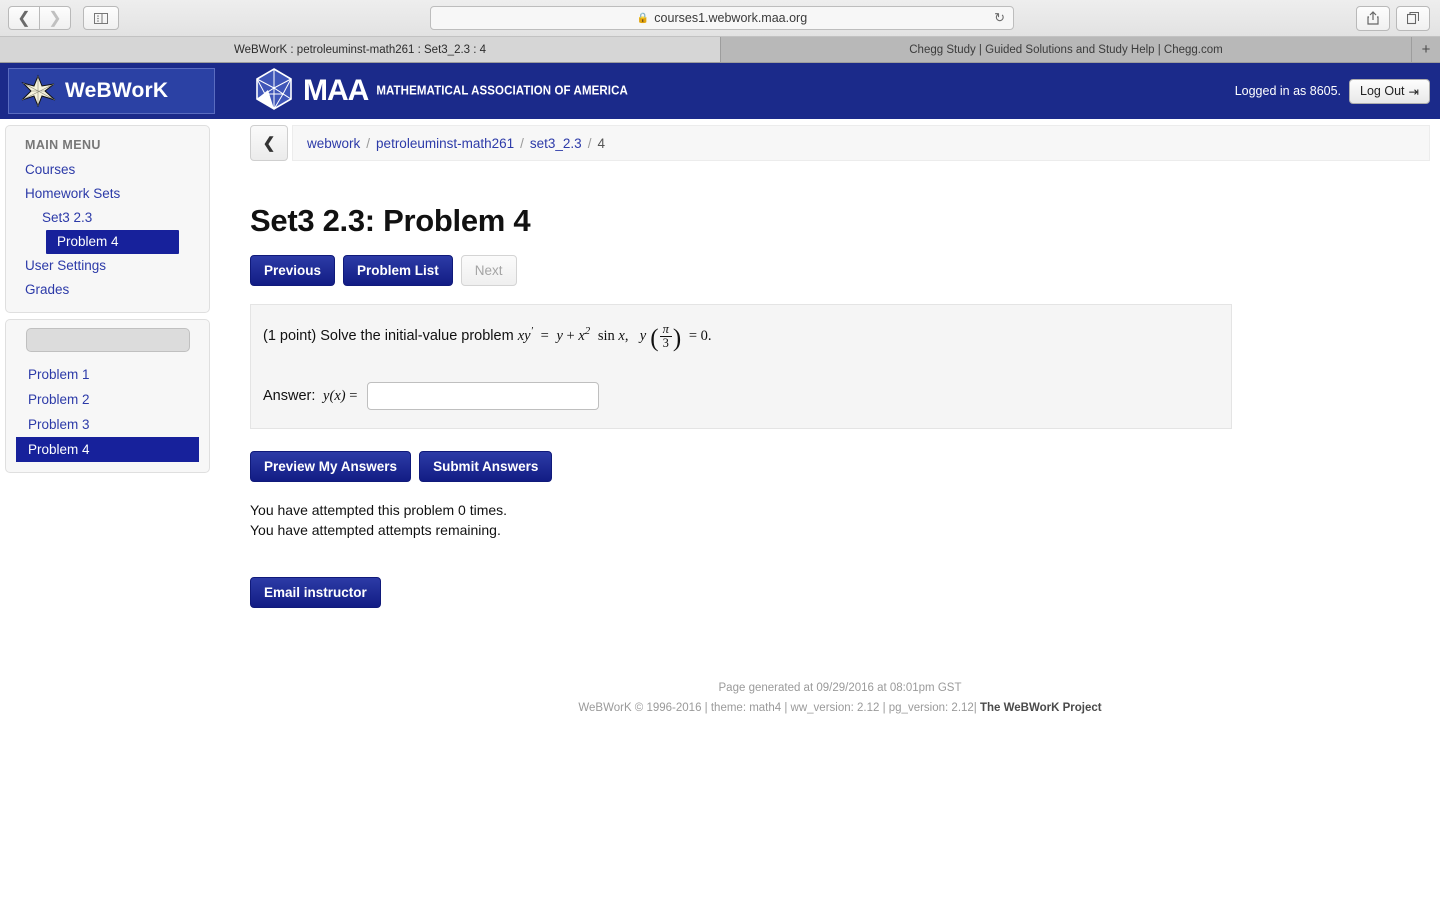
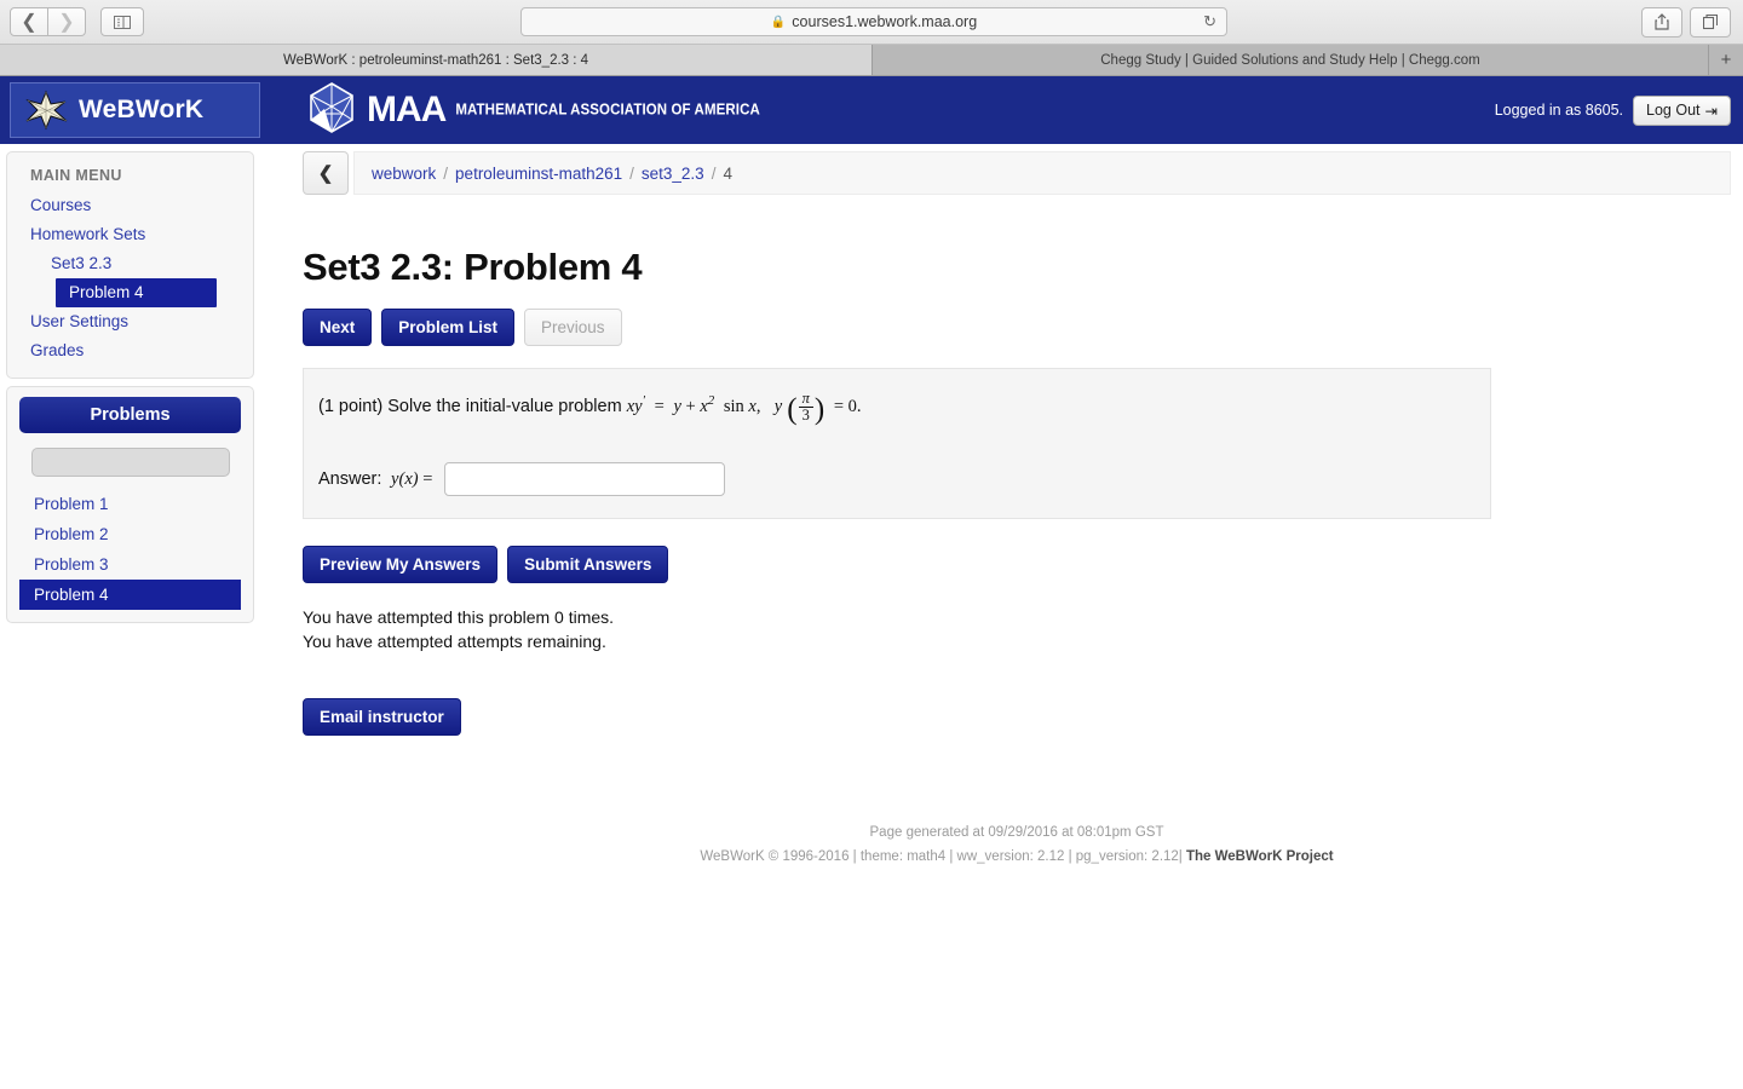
  ❮
  ❯
  🔒
  courses1.webwork.maa.org
  ↻
  WeBWorK : petroleuminst-math261 : Set3_2.3 : 4
  Chegg Study | Guided Solutions and Study Help | Chegg.com
  +
  WeBWorK
  MAA
  MATHEMATICAL ASSOCIATION OF AMERICA
  Logged in as 8605.
  Log Out
  ⇥
  MAIN MENU
  Courses
  Homework Sets
  Set3 2.3
  Problem 4
  User Settings
  Grades
+ Problems
  Problem 1
  Problem 2
  Problem 3
  Problem 4
  ❮
  webwork
  /
  petroleuminst-math261
  /
  set3_2.3
  /
  4
  Set3 2.3: Problem 4
- Previous
+ Next
  Problem List
- Next
+ Previous
  (1 point) Solve the initial-value problem xy′ = y + x2 sin x, y (
  π
  3
  ) = 0.
  Answer: y(x) =
  Preview My Answers
  Submit Answers
  You have attempted this problem 0 times.
  You have attempted attempts remaining.
  Email instructor
  Page generated at 09/29/2016 at 08:01pm GST
  WeBWorK © 1996-2016 | theme: math4 | ww_version: 2.12 | pg_version: 2.12| The WeBWorK Project
